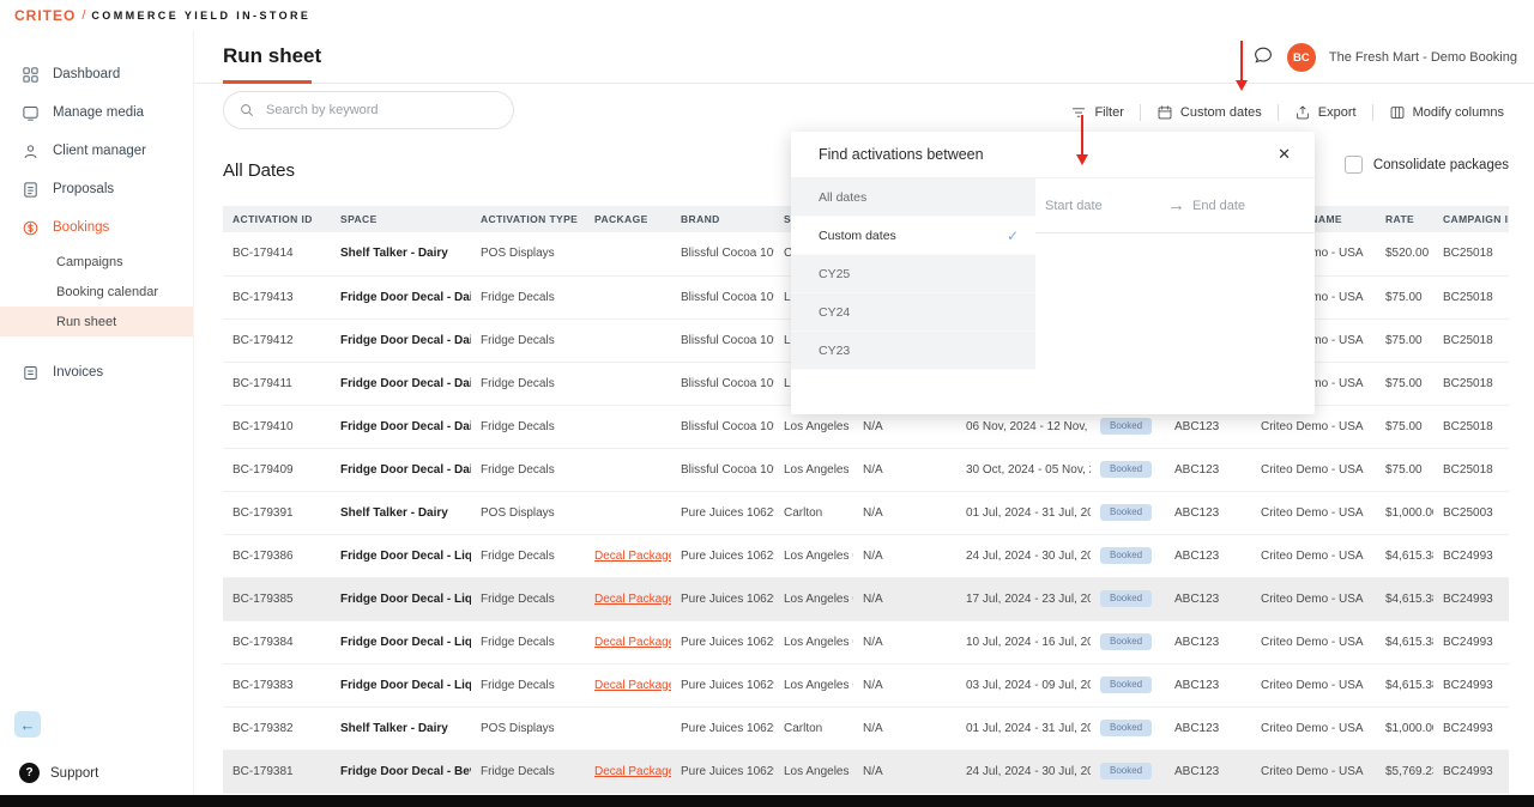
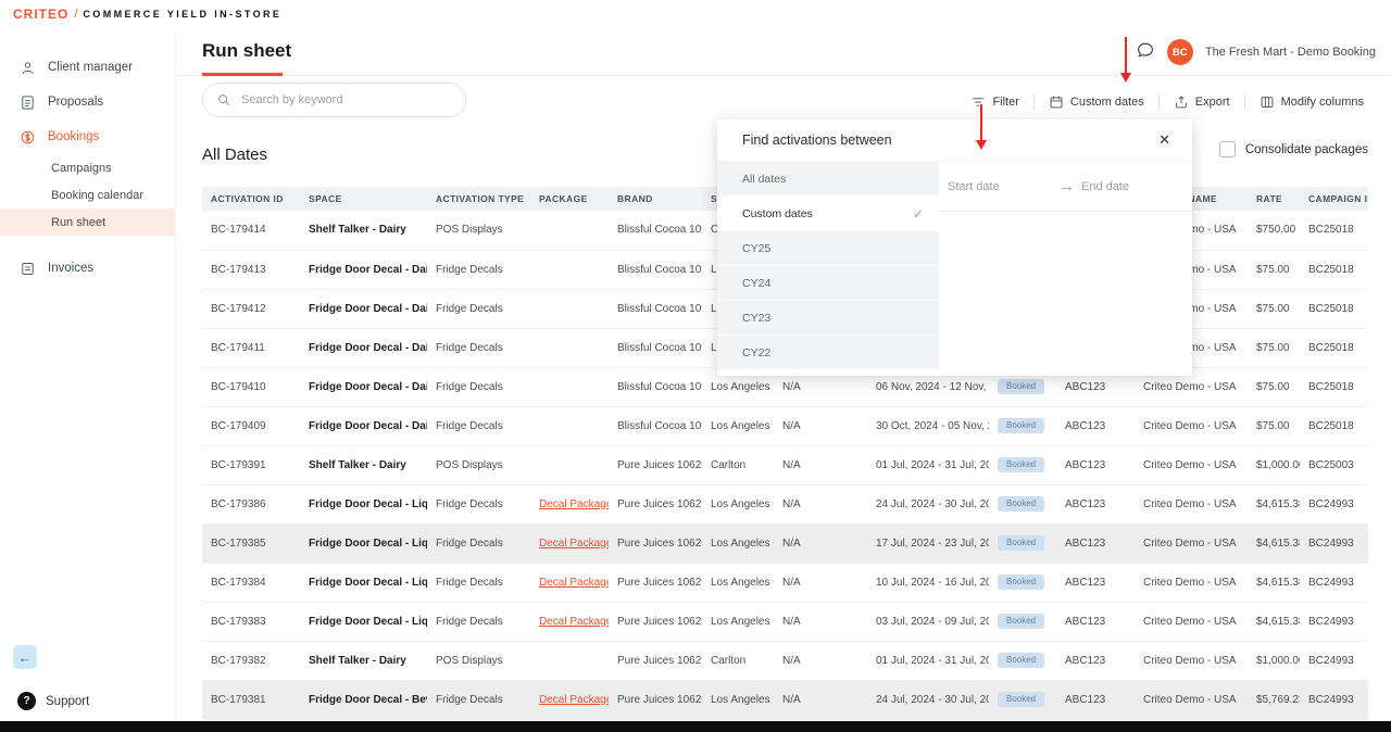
  CRITEO
  /
  COMMERCE YIELD IN-STORE
- Dashboard
- Manage media
  Client manager
  Proposals
  Bookings
  Campaigns
  Booking calendar
  Run sheet
  Invoices
  ←
  ?
  Support
  Run sheet
  BC
  The Fresh Mart - Demo Booking
  Search by keyword
  Filter
  Custom dates
  Export
  Modify columns
  All Dates
  Consolidate packages
- BC-179414	Shelf Talker - Dairy	POS Displays		Blissful Cocoa 10	C					mo - USA	$520.00	BC25018
+ BC-179414	Shelf Talker - Dairy	POS Displays		Blissful Cocoa 10	C					mo - USA	$750.00	BC25018
  BC-179413	Fridge Door Decal - Da	Fridge Decals		Blissful Cocoa 10	L					mo - USA	$75.00	BC25018
  BC-179412	Fridge Door Decal - Da	Fridge Decals		Blissful Cocoa 10	L					mo - USA	$75.00	BC25018
  BC-179411	Fridge Door Decal - Da	Fridge Decals		Blissful Cocoa 10	L					mo - USA	$75.00	BC25018
  BC-179410	Fridge Door Decal - Da	Fridge Decals		Blissful Cocoa 10	Los Angeles	N/A	06 Nov, 2024 - 12 Nov,	Booked	ABC123	Criteo Demo - USA	$75.00	BC25018
  BC-179409	Fridge Door Decal - Da	Fridge Decals		Blissful Cocoa 10	Los Angeles	N/A	30 Oct, 2024 - 05 Nov,	Booked	ABC123	Criteo Demo - USA	$75.00	BC25018
  BC-179391	Shelf Talker - Dairy	POS Displays		Pure Juices 1062	Carlton	N/A	01 Jul, 2024 - 31 Jul, 20	Booked	ABC123	Criteo Demo - USA	$1,000.0	BC25003
  BC-179386	Fridge Door Decal - Liq	Fridge Decals	Decal Packag	Pure Juices 1062	Los Angeles	N/A	24 Jul, 2024 - 30 Jul, 20	Booked	ABC123	Criteo Demo - USA	$4,615.3	BC24993
  BC-179385	Fridge Door Decal - Liq	Fridge Decals	Decal Packag	Pure Juices 1062	Los Angeles	N/A	17 Jul, 2024 - 23 Jul, 20	Booked	ABC123	Criteo Demo - USA	$4,615.3	BC24993
  BC-179384	Fridge Door Decal - Liq	Fridge Decals	Decal Packag	Pure Juices 1062	Los Angeles	N/A	10 Jul, 2024 - 16 Jul, 20	Booked	ABC123	Criteo Demo - USA	$4,615.3	BC24993
  BC-179383	Fridge Door Decal - Liq	Fridge Decals	Decal Packag	Pure Juices 1062	Los Angeles	N/A	03 Jul, 2024 - 09 Jul, 20	Booked	ABC123	Criteo Demo - USA	$4,615.3	BC24993
  BC-179382	Shelf Talker - Dairy	POS Displays		Pure Juices 1062	Carlton	N/A	01 Jul, 2024 - 31 Jul, 20	Booked	ABC123	Criteo Demo - USA	$1,000.0	BC24993
  BC-179381	Fridge Door Decal - Be	Fridge Decals	Decal Packag	Pure Juices 1062	Los Angeles	N/A	24 Jul, 2024 - 30 Jul, 20	Booked	ABC123	Criteo Demo - USA	$5,769.2	BC24993
  Find activations between
  ✕
  All dates
  Custom dates
  ✓
  CY25
  CY24
  CY23
+ CY22
  Start date
  →
  End date
